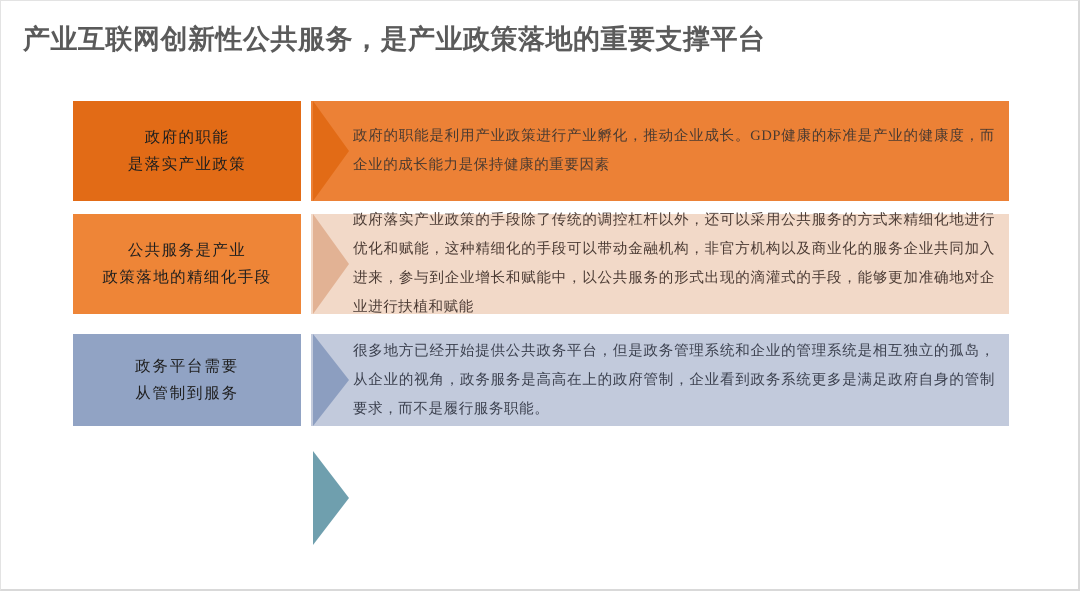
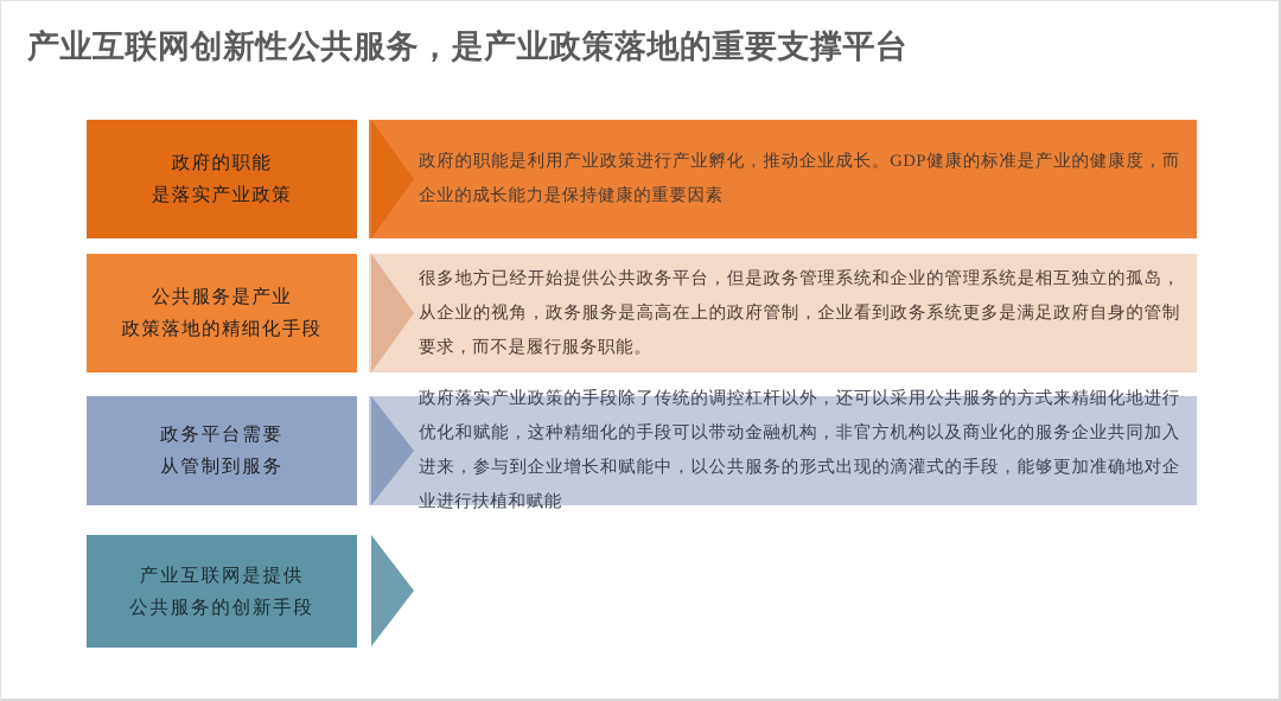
  产业互联网创新性公共服务，是产业政策落地的重要支撑平台
  政府的职能是利用产业政策进行产业孵化，推动企业成长。GDP健康的标准是产业的健康度，而企业的成长能力是保持健康的重要因素
  政府的职能
  是落实产业政策
- 政府落实产业政策的手段除了传统的调控杠杆以外，还可以采用公共服务的方式来精细化地进行优化和赋能，这种精细化的手段可以带动金融机构，非官方机构以及商业化的服务企业共同加入进来，参与到企业增长和赋能中，以公共服务的形式出现的滴灌式的手段，能够更加准确地对企业进行扶植和赋能
+ 很多地方已经开始提供公共政务平台，但是政务管理系统和企业的管理系统是相互独立的孤岛，从企业的视角，政务服务是高高在上的政府管制，企业看到政务系统更多是满足政府自身的管制要求，而不是履行服务职能。
  公共服务是产业
  政策落地的精细化手段
- 很多地方已经开始提供公共政务平台，但是政务管理系统和企业的管理系统是相互独立的孤岛，从企业的视角，政务服务是高高在上的政府管制，企业看到政务系统更多是满足政府自身的管制要求，而不是履行服务职能。
+ 政府落实产业政策的手段除了传统的调控杠杆以外，还可以采用公共服务的方式来精细化地进行优化和赋能，这种精细化的手段可以带动金融机构，非官方机构以及商业化的服务企业共同加入进来，参与到企业增长和赋能中，以公共服务的形式出现的滴灌式的手段，能够更加准确地对企业进行扶植和赋能
  政务平台需要
  从管制到服务
+ 产业互联网是提供
+ 公共服务的创新手段
